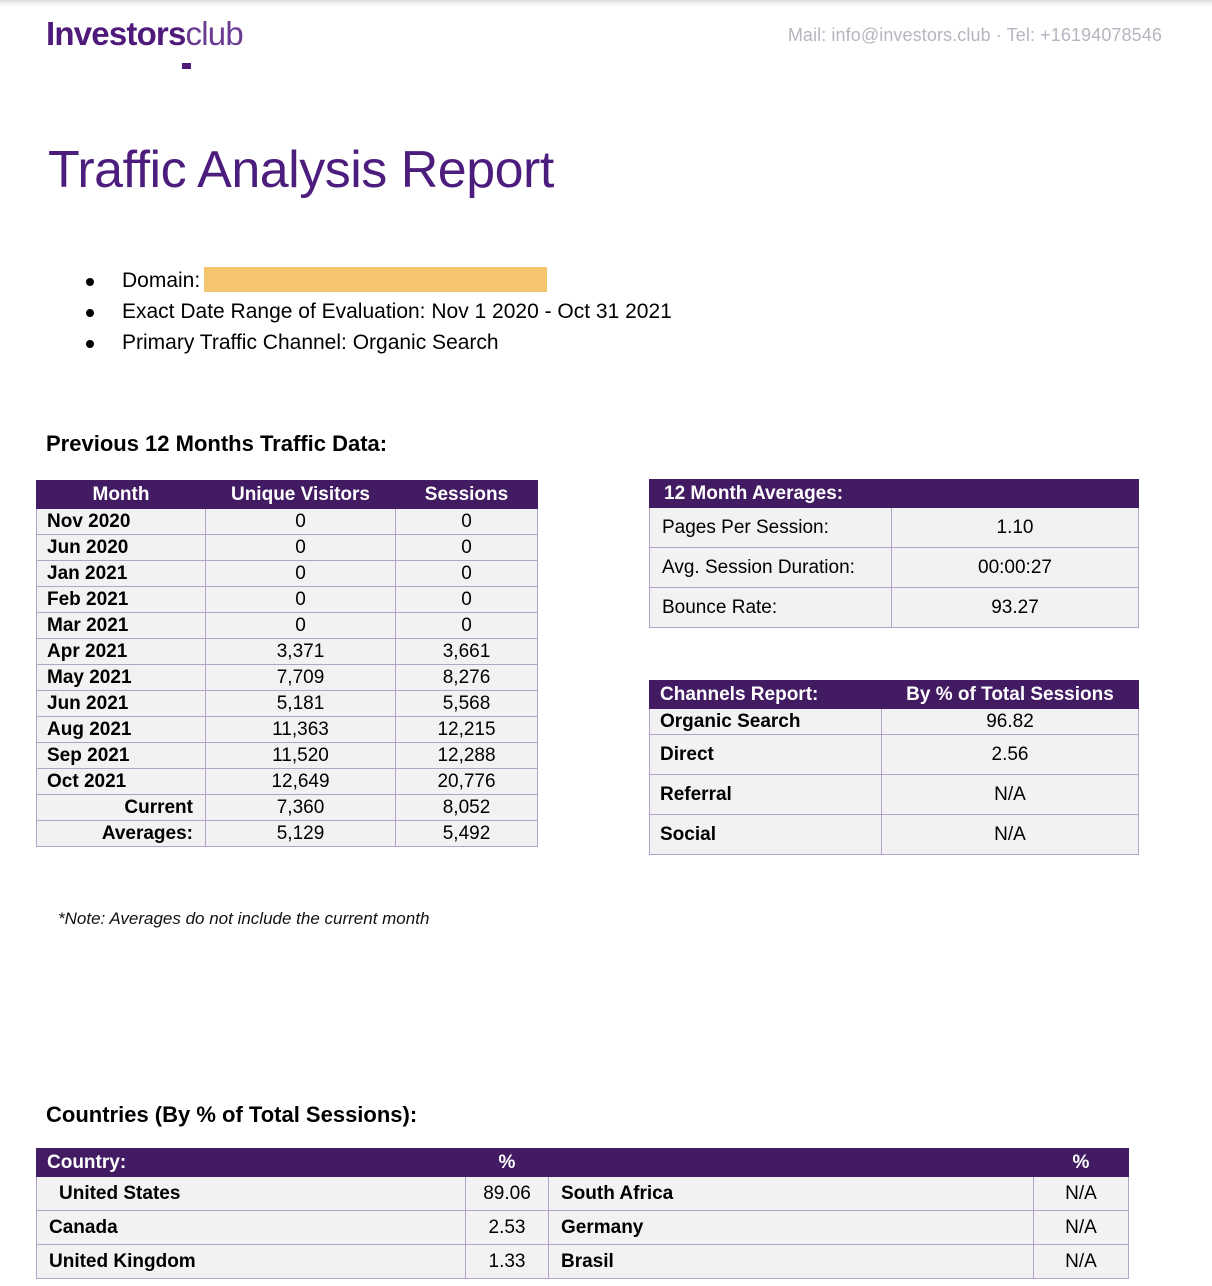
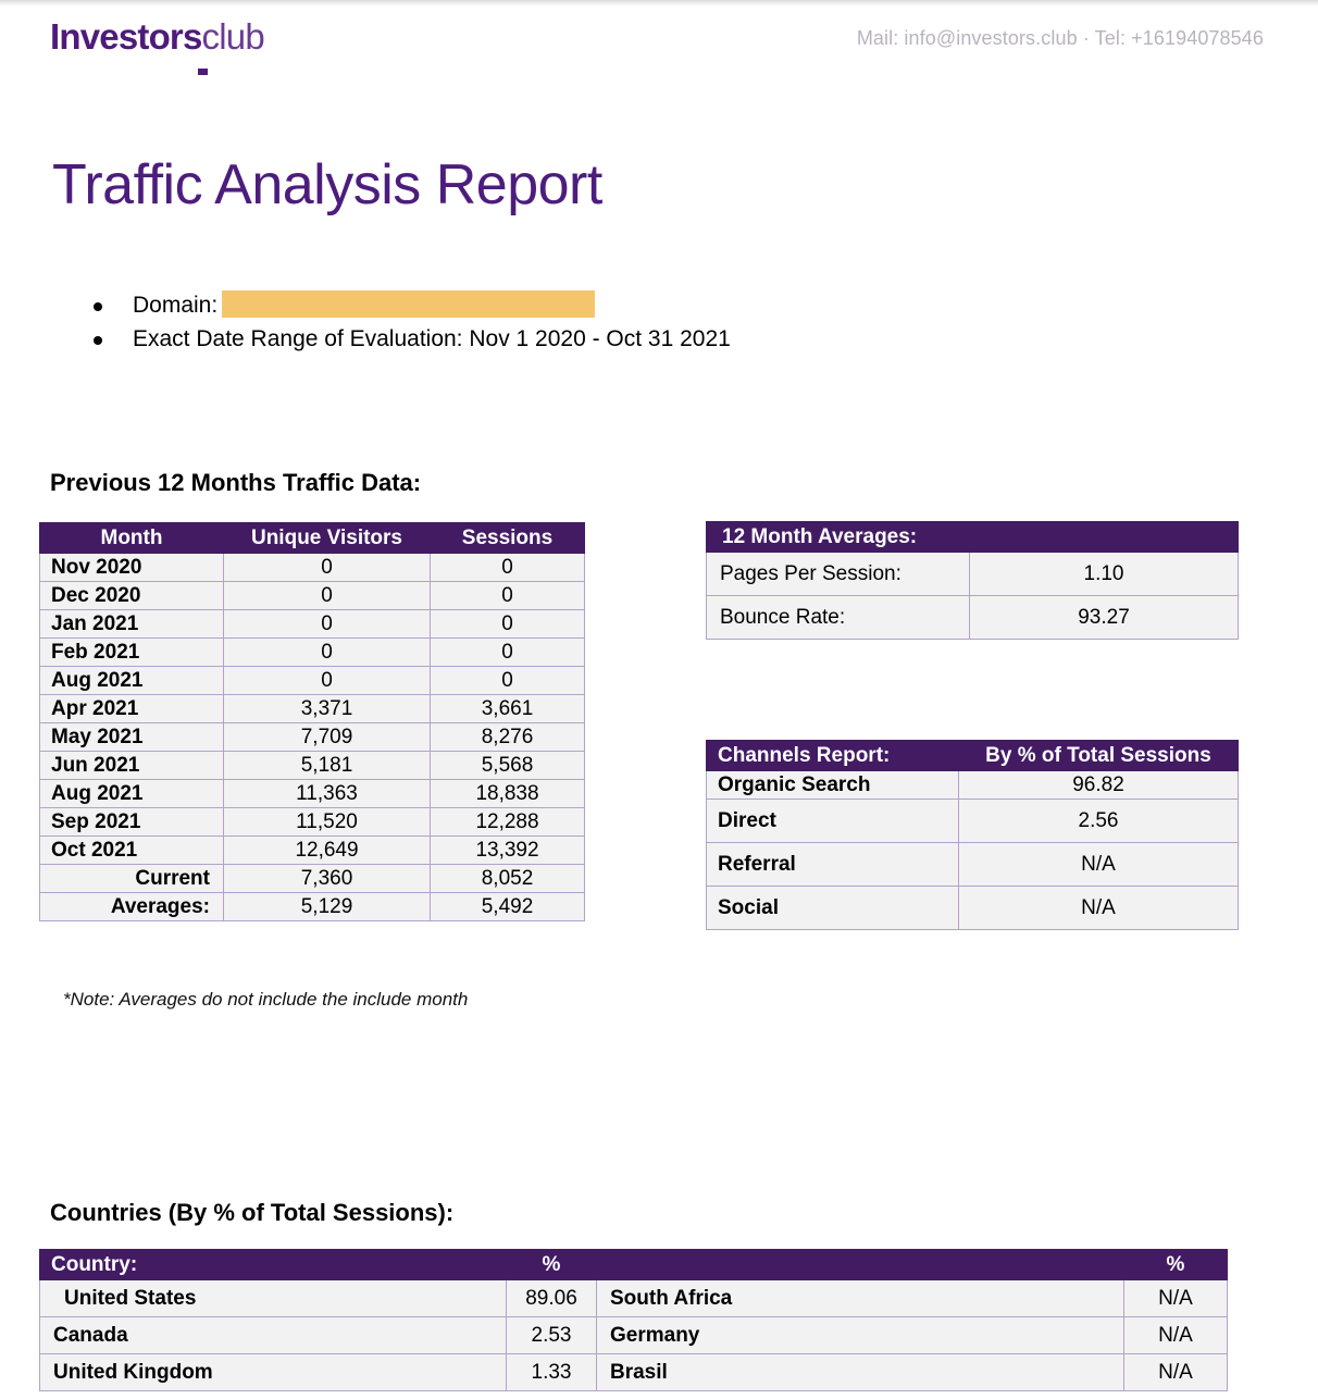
  Investorsclub
  Mail: info@investors.club · Tel: +16194078546
  Traffic Analysis Report
  Domain:
  Exact Date Range of Evaluation: Nov 1 2020 - Oct 31 2021
- Primary Traffic Channel: Organic Search
  Previous 12 Months Traffic Data:
  Month	Unique Visitors	Sessions
  Nov 2020	0	0
- Jun 2020	0	0
+ Dec 2020	0	0
  Jan 2021	0	0
  Feb 2021	0	0
- Mar 2021	0	0
+ Aug 2021	0	0
  Apr 2021	3,371	3,661
  May 2021	7,709	8,276
  Jun 2021	5,181	5,568
- Aug 2021	11,363	12,215
+ Aug 2021	11,363	18,838
  Sep 2021	11,520	12,288
- Oct 2021	12,649	20,776
+ Oct 2021	12,649	13,392
  Current	7,360	8,052
  Averages:	5,129	5,492
- *Note: Averages do not include the current month
+ *Note: Averages do not include the include month
  12 Month Averages:
  Pages Per Session:	1.10
- Avg. Session Duration:	00:00:27
  Bounce Rate:	93.27
  Channels Report:	By % of Total Sessions
  Organic Search	96.82
  Direct	2.56
  Referral	N/A
  Social	N/A
  Countries (By % of Total Sessions):
  Country:	%		%
  United States	89.06	South Africa	N/A
  Canada	2.53	Germany	N/A
  United Kingdom	1.33	Brasil	N/A
